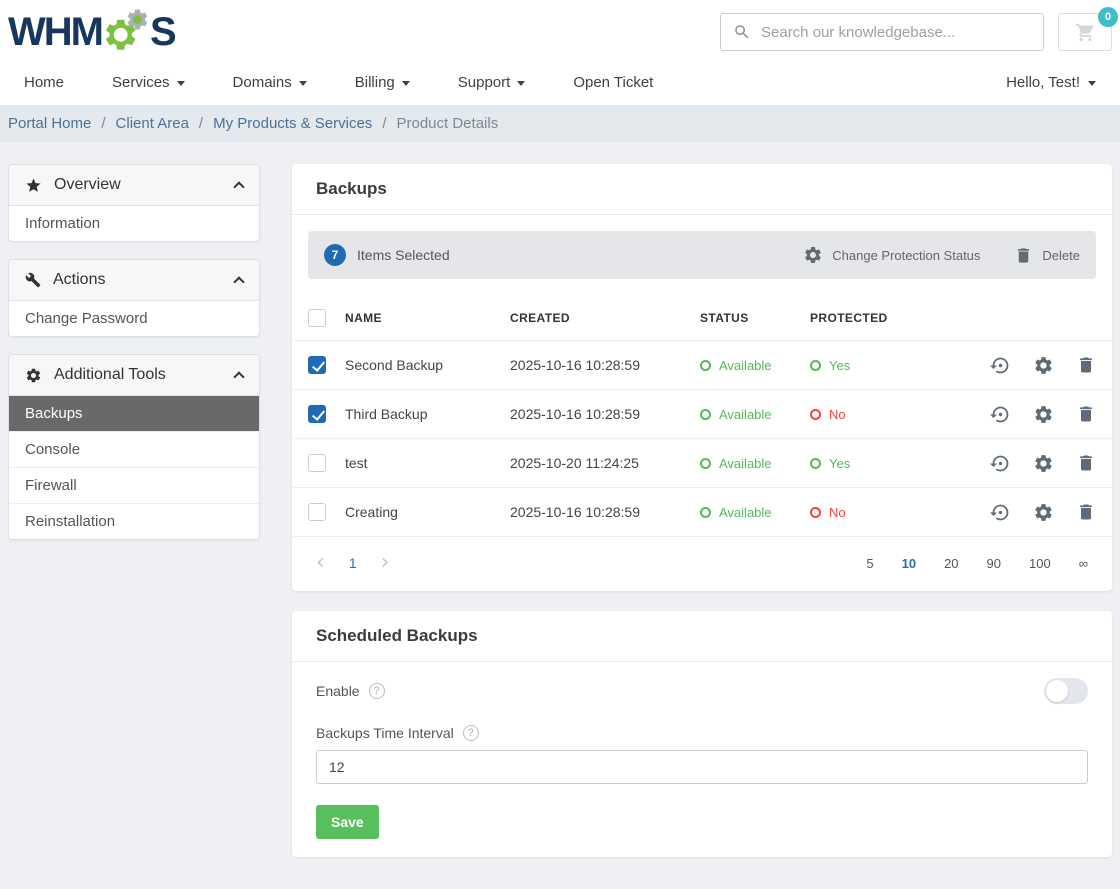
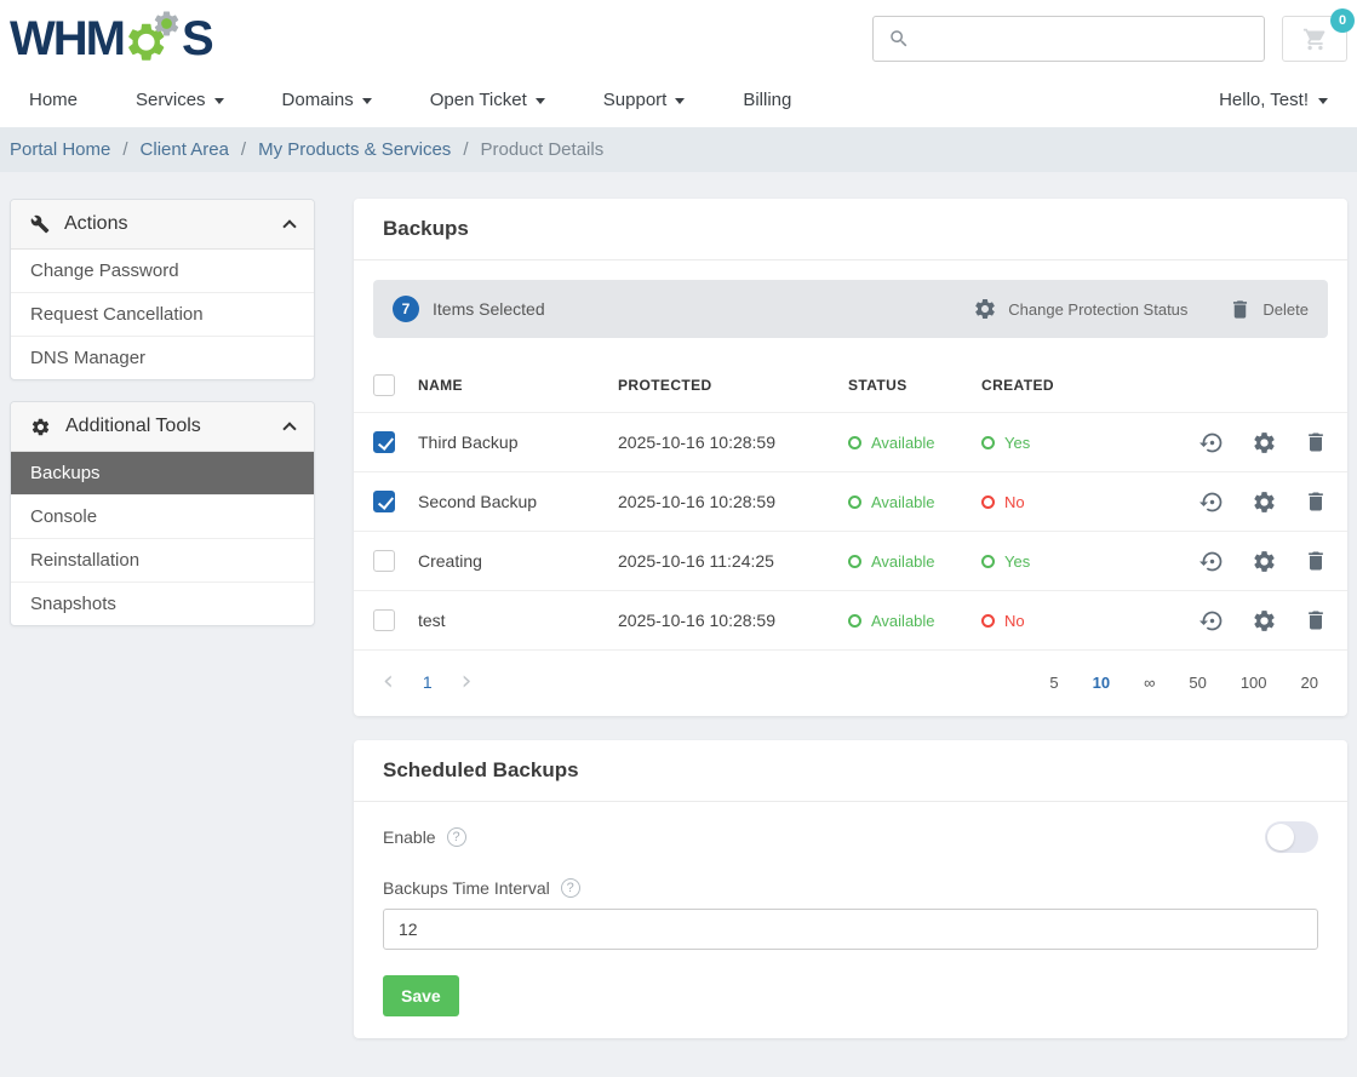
  WHM
  S
- Search our knowledgebase...
  0
  Home
  Services
  Domains
- Billing
+ Open Ticket
  Support
- Open Ticket
+ Billing
  Hello, Test!
  Portal Home
  /
  Client Area
  /
  My Products & Services
  /
  Product Details
- Overview
- Information
  Actions
  Change Password
+ Request Cancellation
+ DNS Manager
  Additional Tools
  Backups
  Console
- Firewall
  Reinstallation
+ Snapshots
  Backups
  7
  Items Selected
  Change Protection Status
  Delete
  NAME
- CREATED
+ PROTECTED
  STATUS
- PROTECTED
+ CREATED
- Second Backup
+ Third Backup
  2025-10-16 10:28:59
  Available
  Yes
- Third Backup
+ Second Backup
  2025-10-16 10:28:59
  Available
  No
- test
+ Creating
- 2025-10-20 11:24:25
+ 2025-10-16 11:24:25
  Available
  Yes
- Creating
+ test
  2025-10-16 10:28:59
  Available
  No
  ‹
  1
  ›
  5
  10
- 20
+ ∞
- 90
+ 50
  100
- ∞
+ 20
  Scheduled Backups
  Enable
  ?
  Backups Time Interval
  ?
  12 Save
